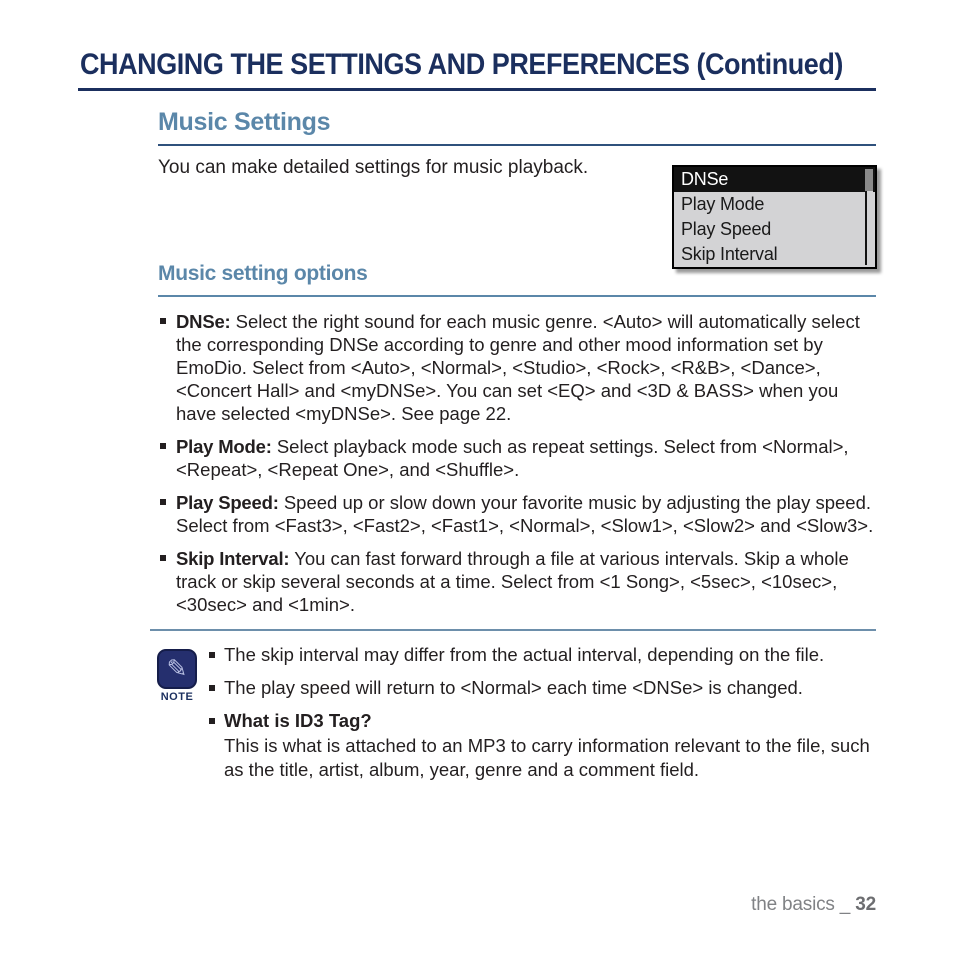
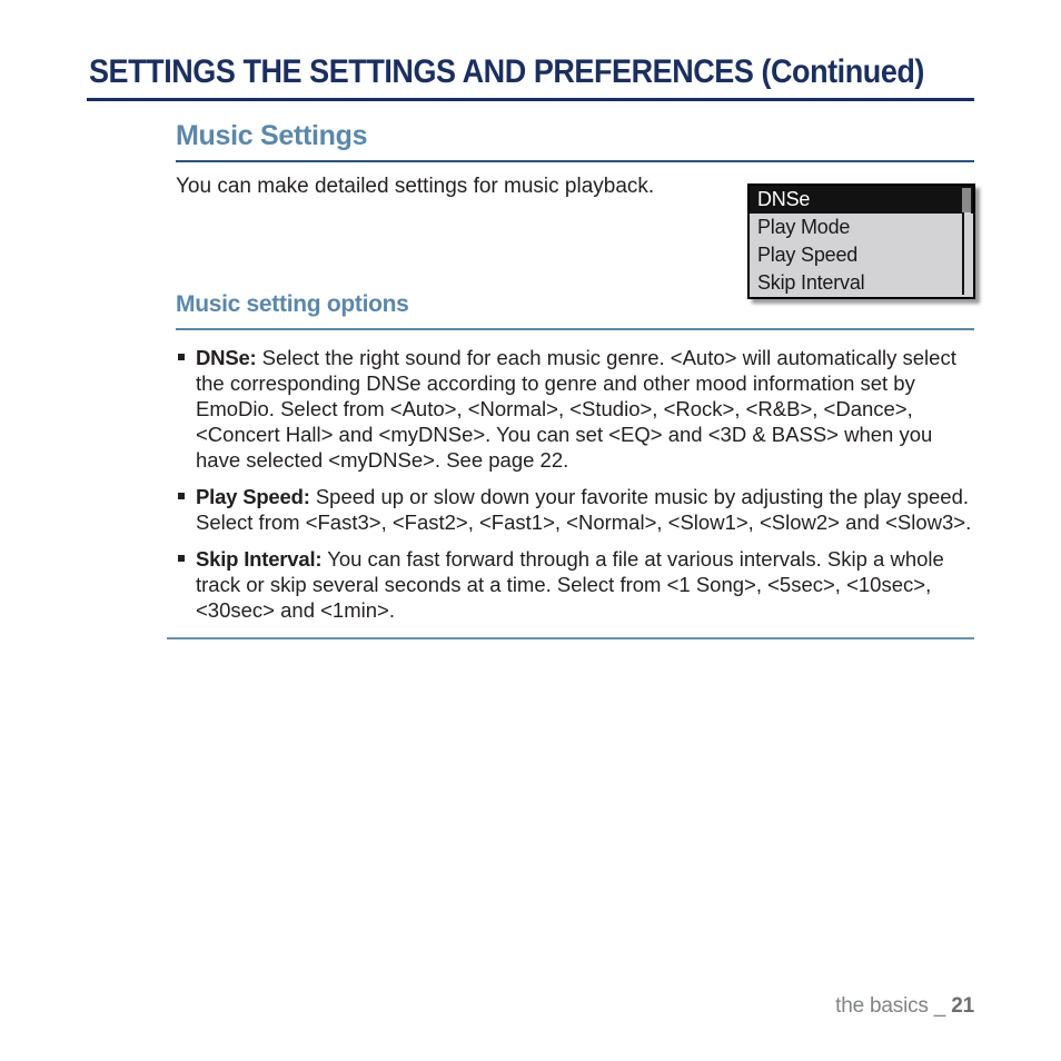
- CHANGING THE SETTINGS AND PREFERENCES (Continued)
+ SETTINGS THE SETTINGS AND PREFERENCES (Continued)
  Music Settings
  You can make detailed settings for music playback.
  DNSe
  Play Mode
  Play Speed
  Skip Interval
  Music setting options
  DNSe: Select the right sound for each music genre. <Auto> will automatically select the corresponding DNSe according to genre and other mood information set by EmoDio. Select from <Auto>, <Normal>, <Studio>, <Rock>, <R&B>, <Dance>, <Concert Hall> and <myDNSe>. You can set <EQ> and <3D & BASS> when you have selected <myDNSe>. See page 22.
- Play Mode: Select playback mode such as repeat settings. Select from <Normal>, <Repeat>, <Repeat One>, and <Shuffle>.
  Play Speed: Speed up or slow down your favorite music by adjusting the play speed. Select from <Fast3>, <Fast2>, <Fast1>, <Normal>, <Slow1>, <Slow2> and <Slow3>.
  Skip Interval: You can fast forward through a file at various intervals. Skip a whole track or skip several seconds at a time. Select from <1 Song>, <5sec>, <10sec>, <30sec> and <1min>.
- ✎
- NOTE
- The skip interval may differ from the actual interval, depending on the file.
- The play speed will return to <Normal> each time <DNSe> is changed.
- What is ID3 Tag?
- This is what is attached to an MP3 to carry information relevant to the file, such as the title, artist, album, year, genre and a comment field.
- the basics _ 32
+ the basics _ 21
